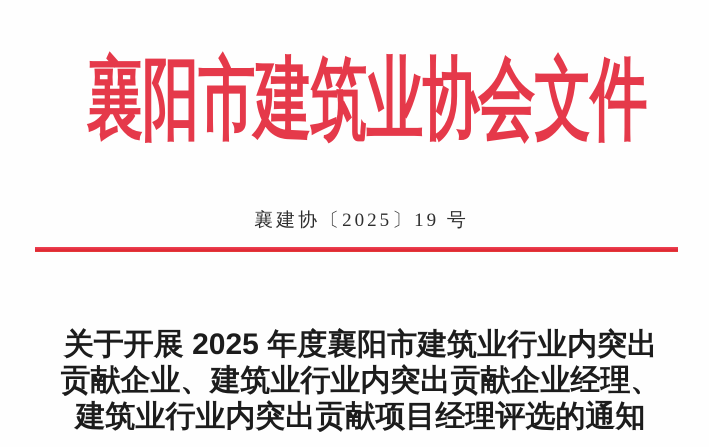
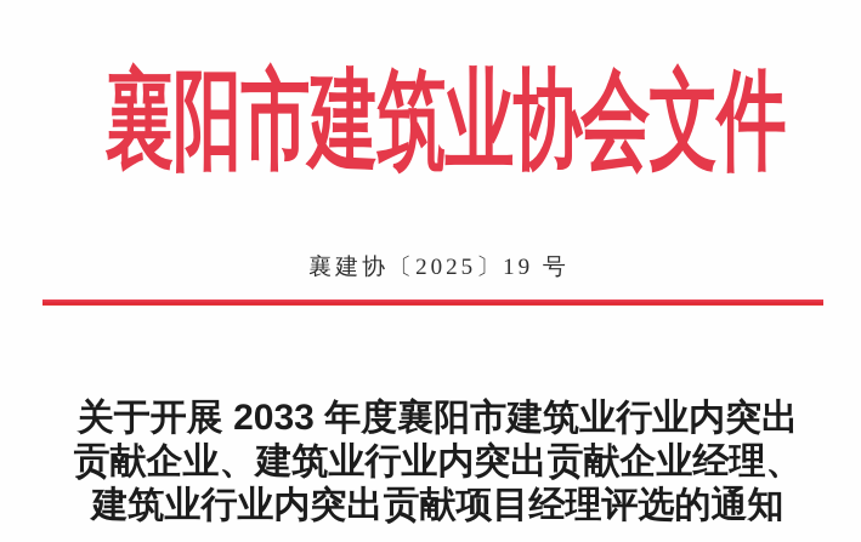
  襄阳市建筑业协会文件
  襄建协〔2025〕19 号
- 关于开展 2025 年度襄阳市建筑业行业内突出
+ 关于开展 2033 年度襄阳市建筑业行业内突出
  贡献企业、建筑业行业内突出贡献企业经理、
  建筑业行业内突出贡献项目经理评选的通知
